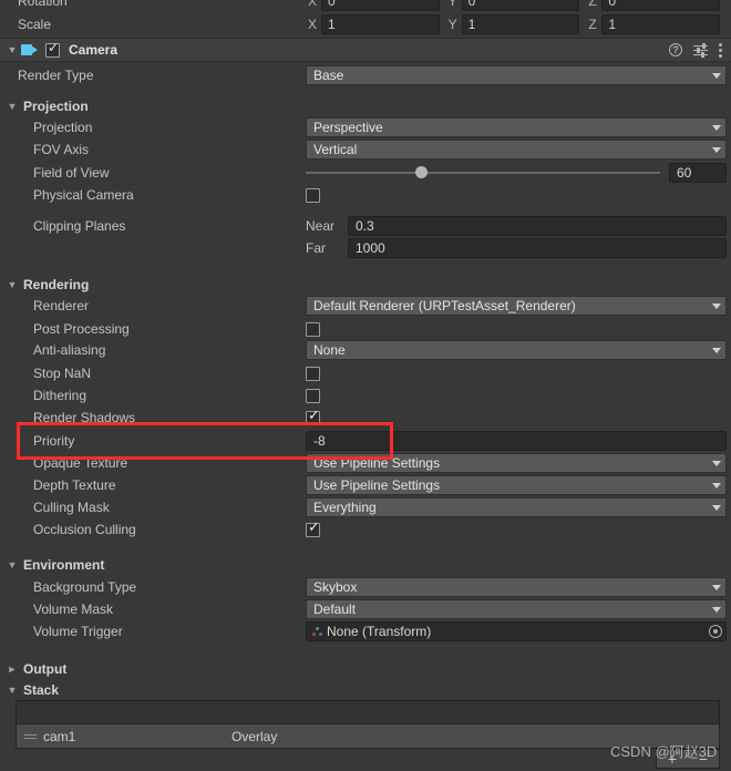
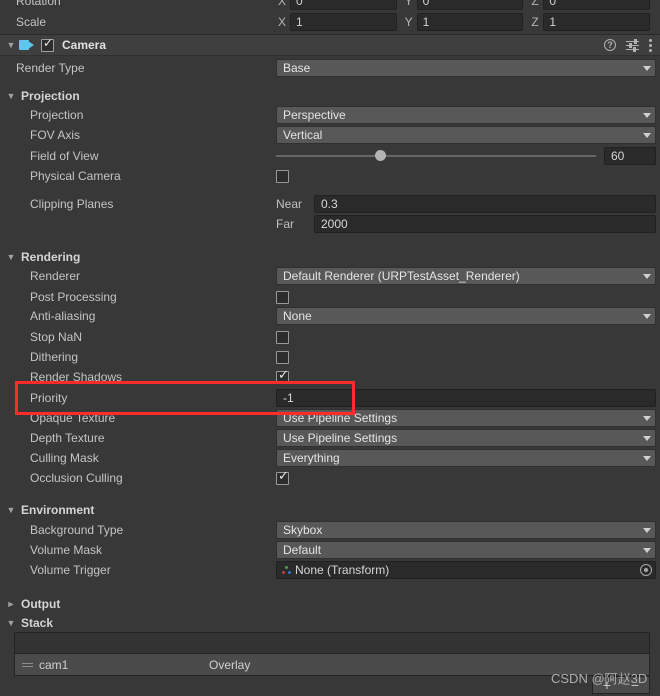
  Rotation
  X
  0
  Y
  0
  Z
  0
  Scale
  X
  1
  Y
  1
  Z
  1
  ▼
  Camera
  ?
  Render Type
  Base
  ▼
  Projection
  Projection
  Perspective
  FOV Axis
  Vertical
  Field of View
  60
  Physical Camera
  Clipping Planes
  Near
  0.3
  Far
- 1000
+ 2000
  ▼
  Rendering
  Renderer
  Default Renderer (URPTestAsset_Renderer)
  Post Processing
  Anti-aliasing
  None
  Stop NaN
  Dithering
  Render Shadows
  Priority
- -8
+ -1
  Opaque Texture
  Use Pipeline Settings
  Depth Texture
  Use Pipeline Settings
  Culling Mask
  Everything
  Occlusion Culling
  ▼
  Environment
  Background Type
  Skybox
  Volume Mask
  Default
  Volume Trigger
  None (Transform)
  ►
  Output
  ▼
  Stack
  cam1
  Overlay
  +
  −
  CSDN @阿赵3D
